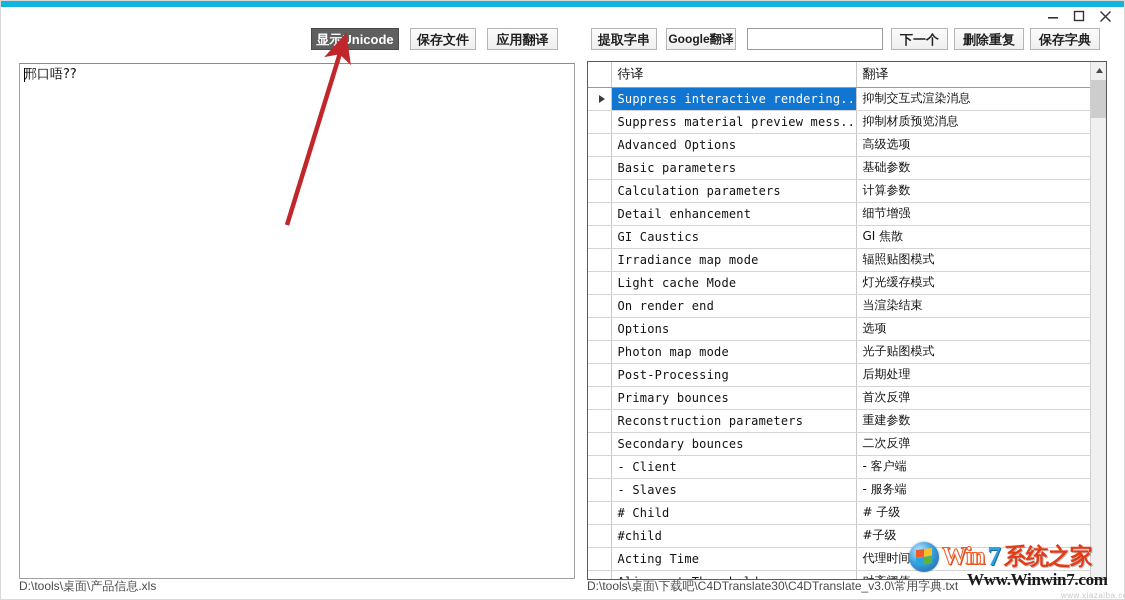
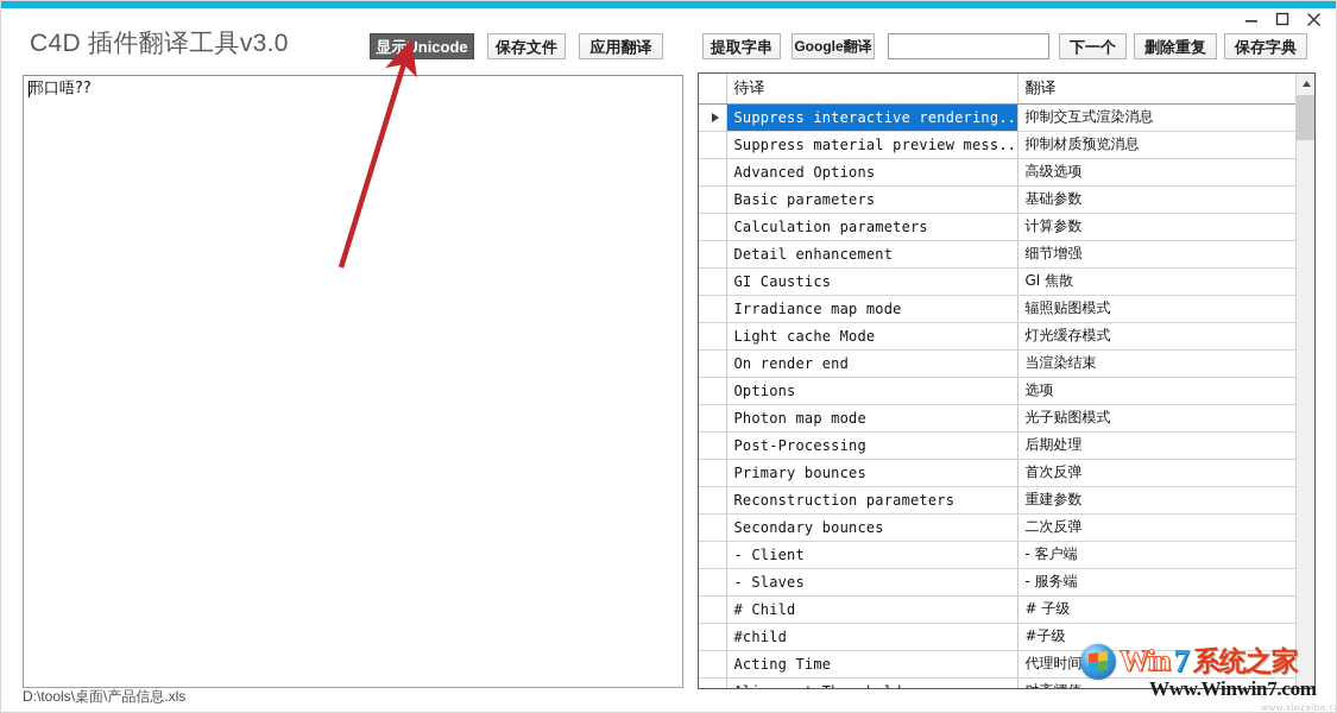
+ C4D 插件翻译工具v3.0
  显示Unicode
  保存文件
  应用翻译
  提取字串
  Google翻译
  下一个
  删除重复
  保存字典
  邢口唔??
  	待译	翻译
  	Suppress interactive rendering..	抑制交互式渲染消息
  	Suppress material preview mess..	抑制材质预览消息
  	Advanced Options	高级选项
  	Basic parameters	基础参数
  	Calculation parameters	计算参数
  	Detail enhancement	细节增强
  	GI Caustics	GI 焦散
  	Irradiance map mode	辐照贴图模式
  	Light cache Mode	灯光缓存模式
  	On render end	当渲染结束
  	Options	选项
  	Photon map mode	光子贴图模式
  	Post-Processing	后期处理
  	Primary bounces	首次反弹
  	Reconstruction parameters	重建参数
  	Secondary bounces	二次反弹
  	- Client	- 客户端
  	- Slaves	- 服务端
  	# Child	# 子级
  	#child	#子级
  	Acting Time	代理时间
  D:\tools\桌面\产品信息.xls
- D:\tools\桌面\下载吧\C4DTranslate30\C4DTranslate_v3.0\常用字典.txt
  Win
  7
  系统之家
  Www.Winwin7.com
  www.xiazaiba.c
